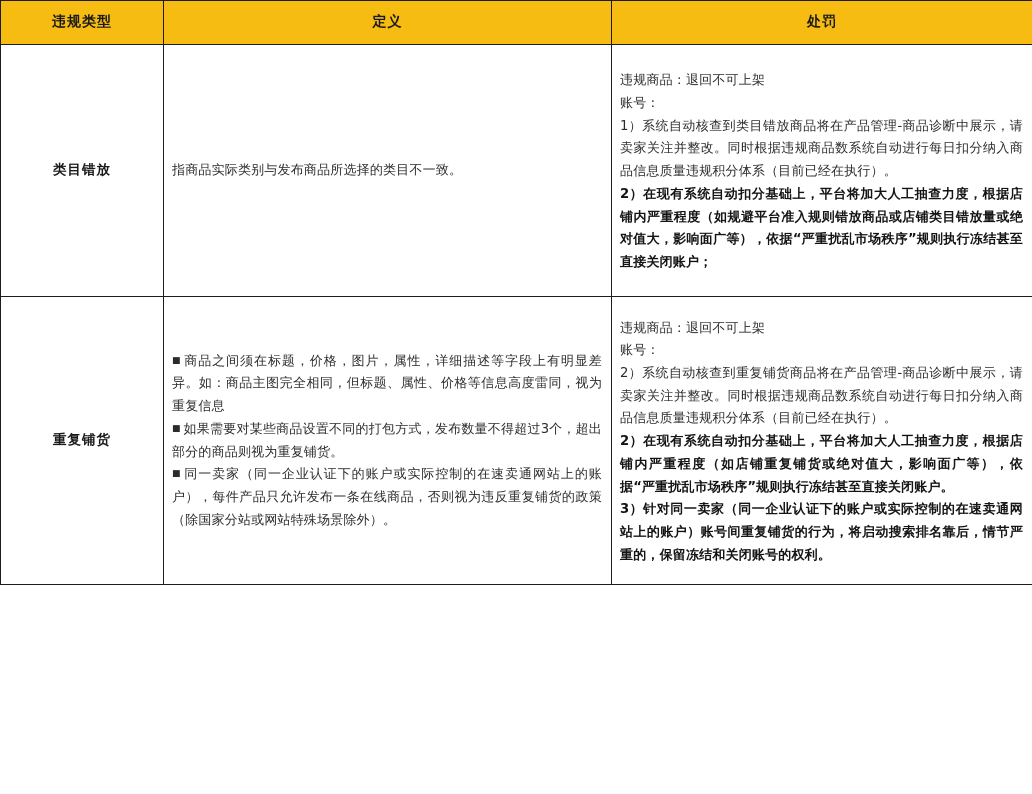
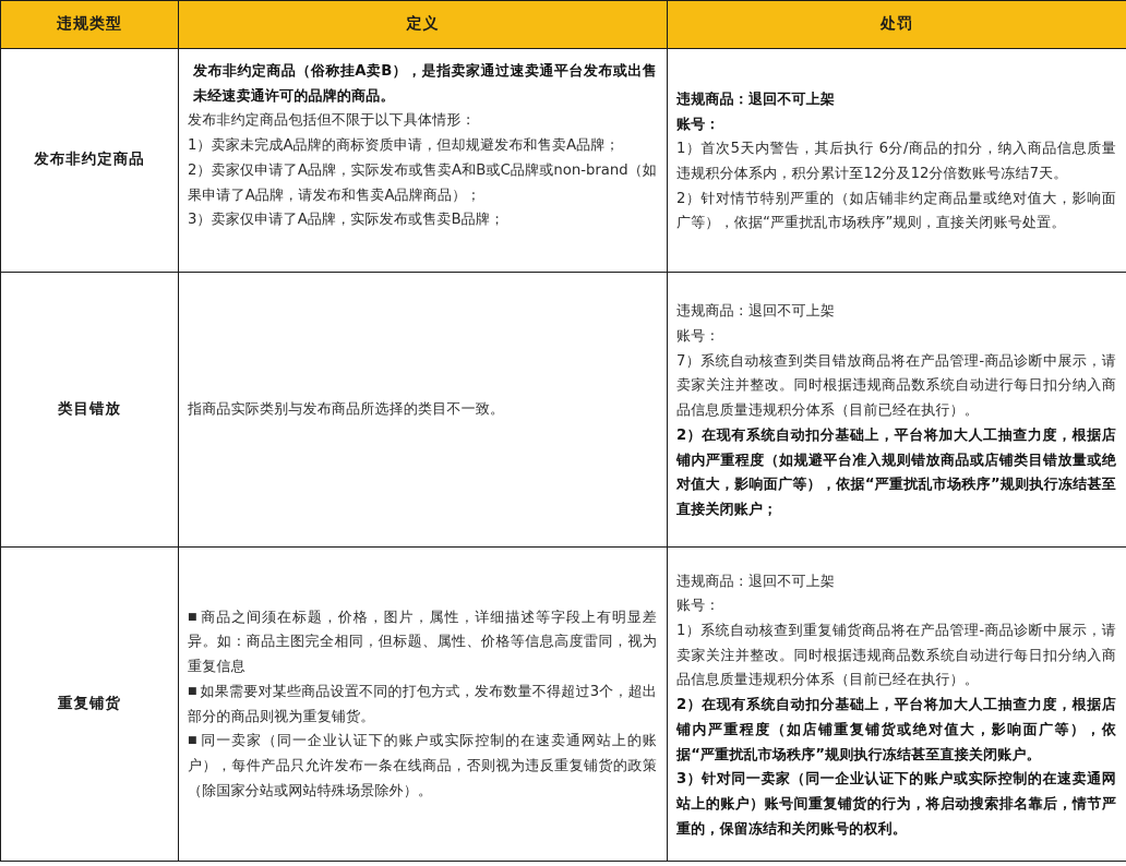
  违规类型	定义	处罚
+ 发布非约定商品	发布非约定商品（俗称挂A卖B），是指卖家通过速卖通平台发布或出售未经速卖通许可的品牌的商品。 发布非约定商品包括但不限于以下具体情形： 1）卖家未完成A品牌的商标资质申请，但却规避发布和售卖A品牌； 2）卖家仅申请了A品牌，实际发布或售卖A和B或C品牌或non-brand（如果申请了A品牌，请发布和售卖A品牌商品）； 3）卖家仅申请了A品牌，实际发布或售卖B品牌；	违规商品：退回不可上架 账号： 1）首次5天内警告，其后执行 6分/商品的扣分，纳入商品信息质量违规积分体系内，积分累计至12分及12分倍数账号冻结7天。 2）针对情节特别严重的（如店铺非约定商品量或绝对值大，影响面广等），依据“严重扰乱市场秩序”规则，直接关闭账号处置。
- 类目错放	指商品实际类别与发布商品所选择的类目不一致。	违规商品：退回不可上架 账号： 1）系统自动核查到类目错放商品将在产品管理-商品诊断中展示，请卖家关注并整改。同时根据违规商品数系统自动进行每日扣分纳入商品信息质量违规积分体系（目前已经在执行）。 2）在现有系统自动扣分基础上，平台将加大人工抽查力度，根据店铺内严重程度（如规避平台准入规则错放商品或店铺类目错放量或绝对值大，影响面广等），依据“严重扰乱市场秩序”规则执行冻结甚至直接关闭账户；
+ 类目错放	指商品实际类别与发布商品所选择的类目不一致。	违规商品：退回不可上架 账号： 7）系统自动核查到类目错放商品将在产品管理-商品诊断中展示，请卖家关注并整改。同时根据违规商品数系统自动进行每日扣分纳入商品信息质量违规积分体系（目前已经在执行）。 2）在现有系统自动扣分基础上，平台将加大人工抽查力度，根据店铺内严重程度（如规避平台准入规则错放商品或店铺类目错放量或绝对值大，影响面广等），依据“严重扰乱市场秩序”规则执行冻结甚至直接关闭账户；
- 重复铺货	商品之间须在标题，价格，图片，属性，详细描述等字段上有明显差异。如：商品主图完全相同，但标题、属性、价格等信息高度雷同，视为重复信息 如果需要对某些商品设置不同的打包方式，发布数量不得超过3个，超出部分的商品则视为重复铺货。 同一卖家（同一企业认证下的账户或实际控制的在速卖通网站上的账户），每件产品只允许发布一条在线商品，否则视为违反重复铺货的政策（除国家分站或网站特殊场景除外）。	违规商品：退回不可上架 账号： 2）系统自动核查到重复铺货商品将在产品管理-商品诊断中展示，请卖家关注并整改。同时根据违规商品数系统自动进行每日扣分纳入商品信息质量违规积分体系（目前已经在执行）。 2）在现有系统自动扣分基础上，平台将加大人工抽查力度，根据店铺内严重程度（如店铺重复铺货或绝对值大，影响面广等），依据“严重扰乱市场秩序”规则执行冻结甚至直接关闭账户。 3）针对同一卖家（同一企业认证下的账户或实际控制的在速卖通网站上的账户）账号间重复铺货的行为，将启动搜索排名靠后，情节严重的，保留冻结和关闭账号的权利。
+ 重复铺货	商品之间须在标题，价格，图片，属性，详细描述等字段上有明显差异。如：商品主图完全相同，但标题、属性、价格等信息高度雷同，视为重复信息 如果需要对某些商品设置不同的打包方式，发布数量不得超过3个，超出部分的商品则视为重复铺货。 同一卖家（同一企业认证下的账户或实际控制的在速卖通网站上的账户），每件产品只允许发布一条在线商品，否则视为违反重复铺货的政策（除国家分站或网站特殊场景除外）。	违规商品：退回不可上架 账号： 1）系统自动核查到重复铺货商品将在产品管理-商品诊断中展示，请卖家关注并整改。同时根据违规商品数系统自动进行每日扣分纳入商品信息质量违规积分体系（目前已经在执行）。 2）在现有系统自动扣分基础上，平台将加大人工抽查力度，根据店铺内严重程度（如店铺重复铺货或绝对值大，影响面广等），依据“严重扰乱市场秩序”规则执行冻结甚至直接关闭账户。 3）针对同一卖家（同一企业认证下的账户或实际控制的在速卖通网站上的账户）账号间重复铺货的行为，将启动搜索排名靠后，情节严重的，保留冻结和关闭账号的权利。
